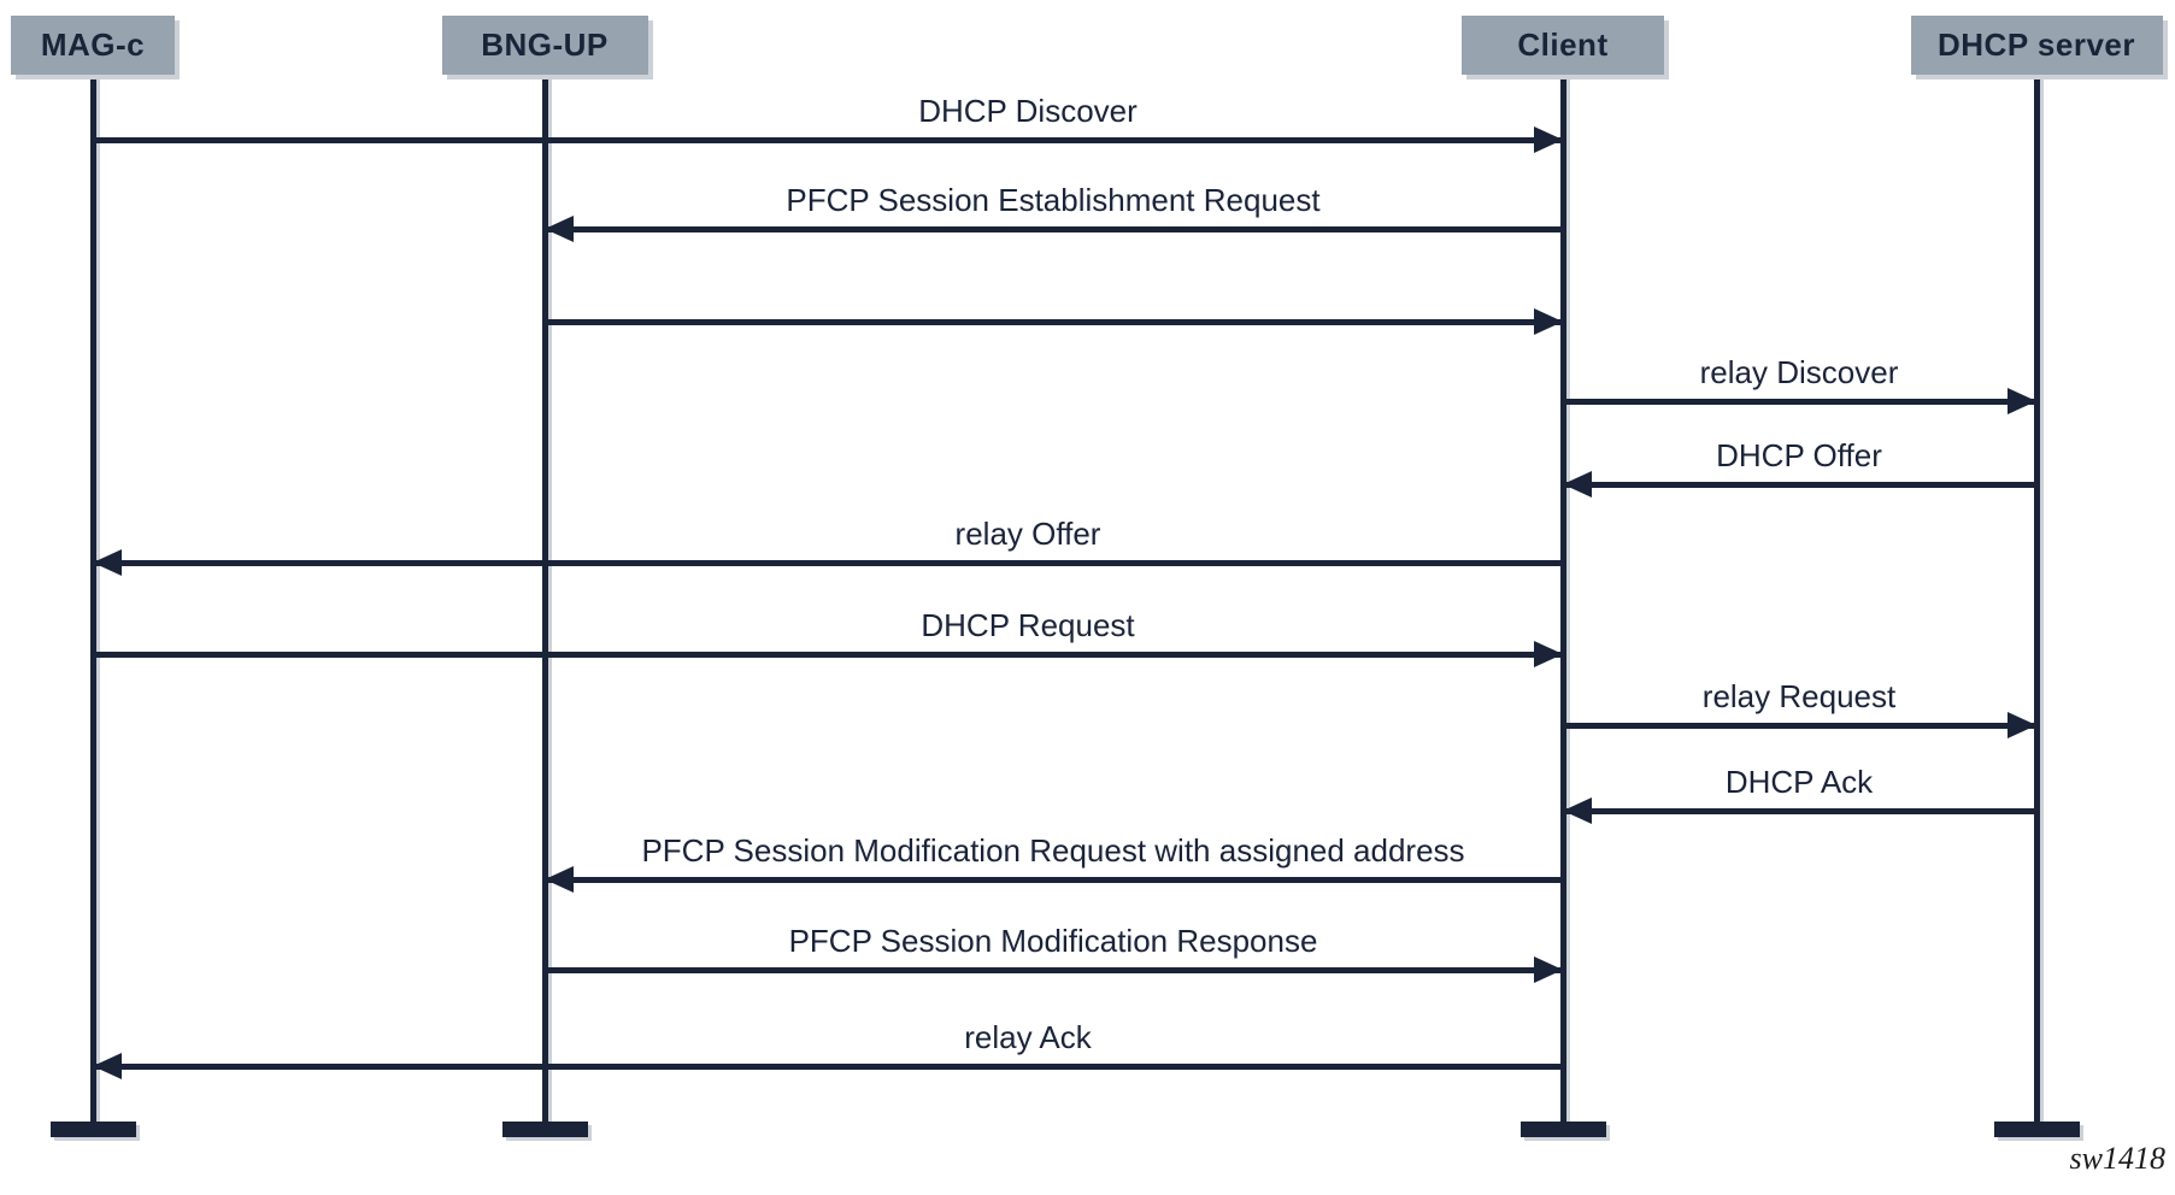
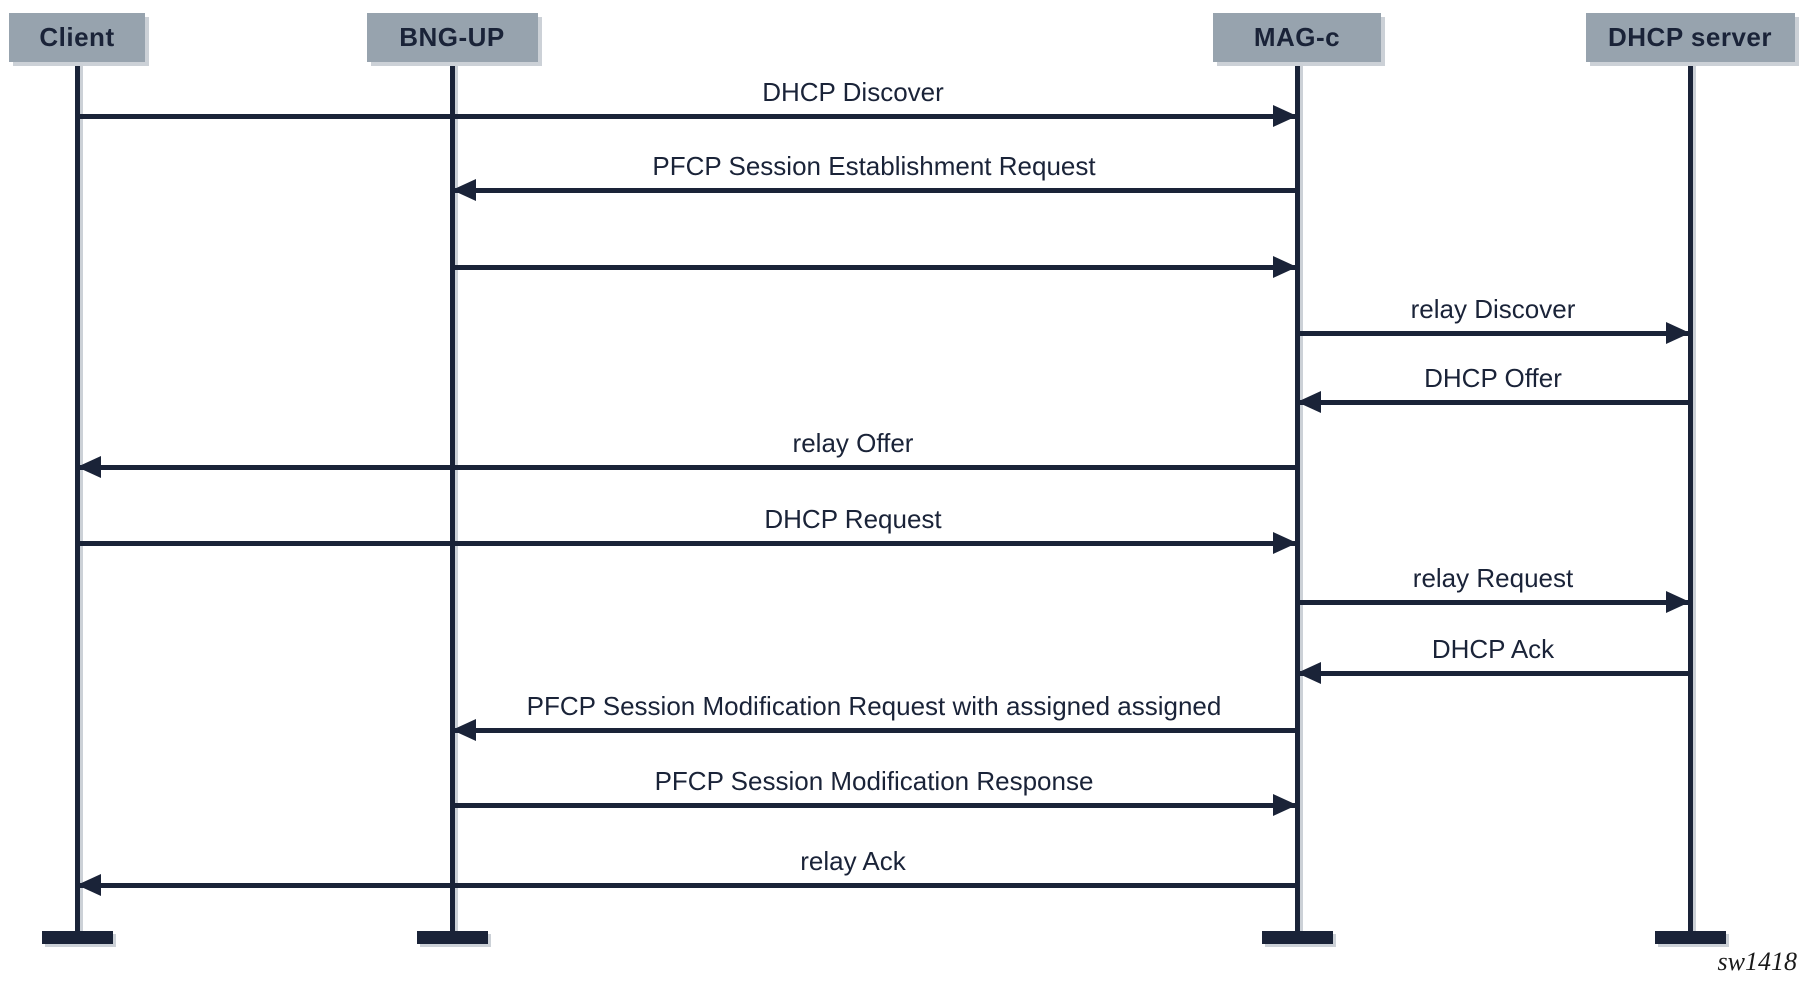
  sw1418
- MAG-c
+ Client
  BNG-UP
- Client
+ MAG-c
  DHCP server
  DHCP Discover
  PFCP Session Establishment Request
  relay Discover
  DHCP Offer
  relay Offer
  DHCP Request
  relay Request
  DHCP Ack
- PFCP Session Modification Request with assigned address
+ PFCP Session Modification Request with assigned assigned
  PFCP Session Modification Response
  relay Ack
